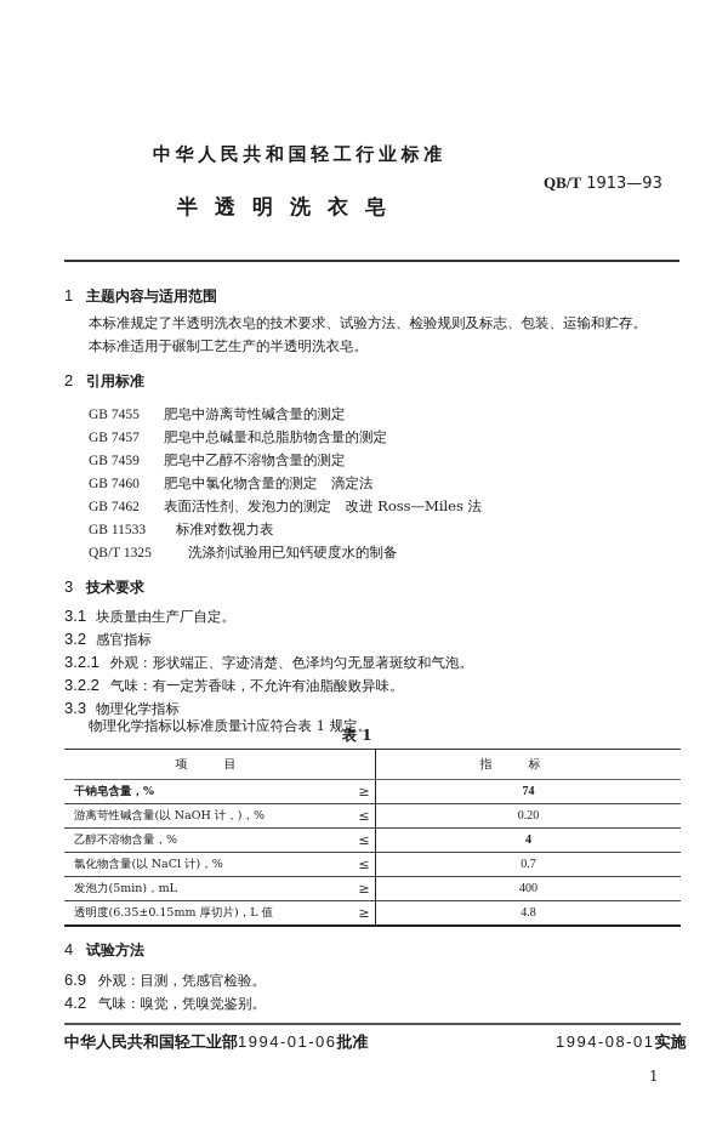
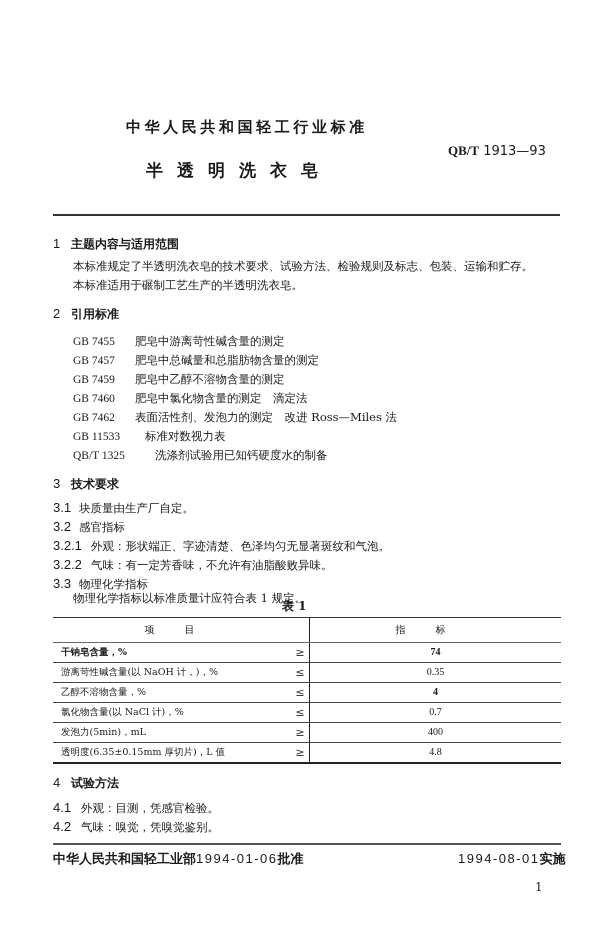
  中华人民共和国轻工行业标准
  QB/T 1913—93
  半透明洗衣皂
  1 主题内容与适用范围
  本标准规定了半透明洗衣皂的技术要求、试验方法、检验规则及标志、包装、运输和贮存。
  本标准适用于碾制工艺生产的半透明洗衣皂。
  2 引用标准
  GB 7455 肥皂中游离苛性碱含量的测定
  GB 7457 肥皂中总碱量和总脂肪物含量的测定
  GB 7459 肥皂中乙醇不溶物含量的测定
  GB 7460 肥皂中氯化物含量的测定 滴定法
  GB 7462 表面活性剂、发泡力的测定 改进 Ross—Miles 法
  GB 11533 标准对数视力表
  QB/T 1325 洗涤剂试验用已知钙硬度水的制备
  3 技术要求
  3.1 块质量由生产厂自定。
  3.2 感官指标
  3.2.1 外观：形状端正、字迹清楚、色泽均匀无显著斑纹和气泡。
  3.2.2 气味：有一定芳香味，不允许有油脂酸败异味。
  3.3 物理化学指标
  物理化学指标以标准质量计应符合表 1 规定。
  表 1
  项目	指标
  干钠皂含量，%	≥	74
- 游离苛性碱含量(以 NaOH 计，)，%	≤	0.20
+ 游离苛性碱含量(以 NaOH 计，)，%	≤	0.35
  乙醇不溶物含量，%	≤	4
  氯化物含量(以 NaCl 计)，%	≤	0.7
  发泡力(5min)，mL	≥	400
  透明度(6.35±0.15mm 厚切片)，L 值	≥	4.8
  4 试验方法
- 6.9 外观：目测，凭感官检验。
+ 4.1 外观：目测，凭感官检验。
  4.2 气味：嗅觉，凭嗅觉鉴别。
  中华人民共和国轻工业部1994-01-06批准
  1994-08-01实施
  1
